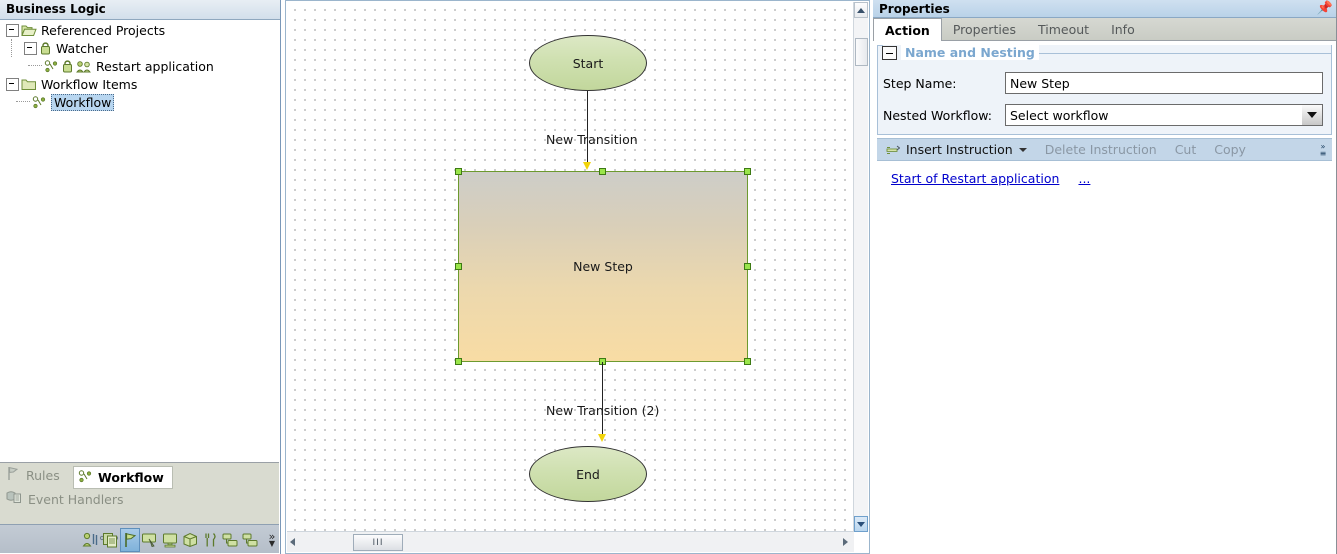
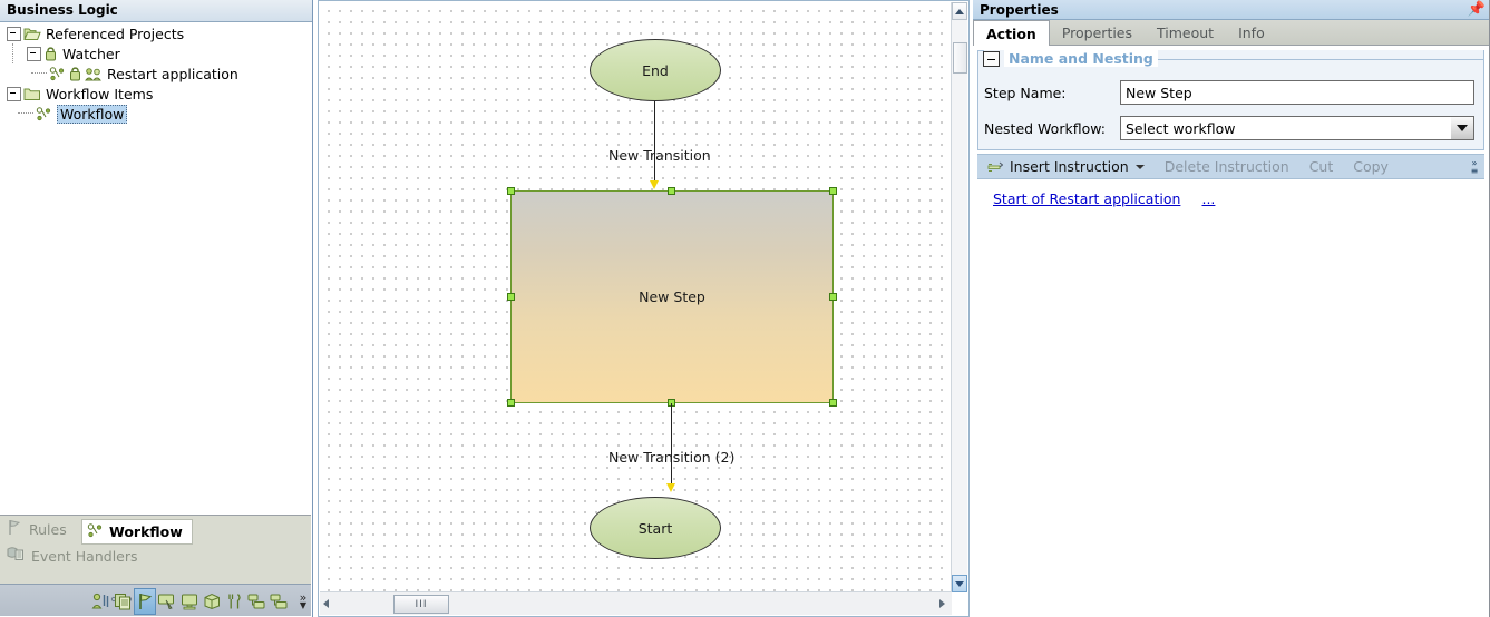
  Business Logic
  Referenced Projects
  Watcher
  Restart application
  Workflow Items
  Workflow
  Rules
  Event Handlers
  Workflow
  »
  ▼
  New Transition
- Start
+ End
  New Step
  New Transition (2)
- End
+ Start
  III
  Properties
  📌
  Action
  Properties
  Timeout
  Info
  Name and Nesting
  Step Name:
  New Step
  Nested Workflow:
  Select workflow
  Insert Instruction
  Delete Instruction
  Cut
  Copy
  »
  ≡
  Start of Restart application ...
